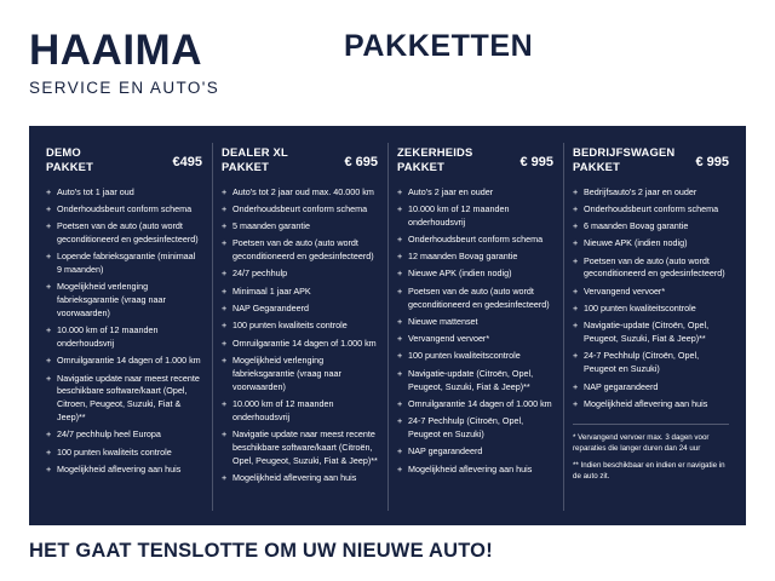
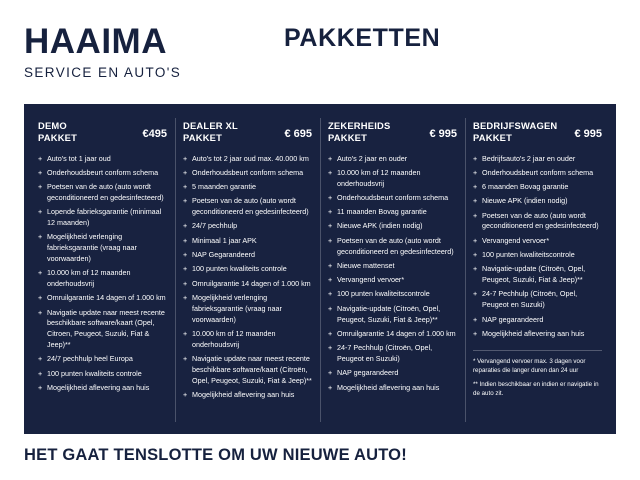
  HAAIMA
  SERVICE EN AUTO'S
  PAKKETTEN
  DEMO
  PAKKET
  €495
  Auto's tot 1 jaar oud
  Onderhoudsbeurt conform schema
  Poetsen van de auto (auto wordt geconditioneerd en gedesinfecteerd)
- Lopende fabrieksgarantie (minimaal 9 maanden)
+ Lopende fabrieksgarantie (minimaal 12 maanden)
  Mogelijkheid verlenging fabrieksgarantie (vraag naar voorwaarden)
  10.000 km of 12 maanden onderhoudsvrij
  Omruilgarantie 14 dagen of 1.000 km
  Navigatie update naar meest recente beschikbare software/kaart (Opel, Citroen, Peugeot, Suzuki, Fiat & Jeep)**
  24/7 pechhulp heel Europa
  100 punten kwaliteits controle
  Mogelijkheid aflevering aan huis
  DEALER XL
  PAKKET
  € 695
  Auto's tot 2 jaar oud max. 40.000 km
  Onderhoudsbeurt conform schema
  5 maanden garantie
  Poetsen van de auto (auto wordt geconditioneerd en gedesinfecteerd)
  24/7 pechhulp
  Minimaal 1 jaar APK
  NAP Gegarandeerd
  100 punten kwaliteits controle
  Omruilgarantie 14 dagen of 1.000 km
  Mogelijkheid verlenging fabrieksgarantie (vraag naar voorwaarden)
  10.000 km of 12 maanden onderhoudsvrij
  Navigatie update naar meest recente beschikbare software/kaart (Citroën, Opel, Peugeot, Suzuki, Fiat & Jeep)**
  Mogelijkheid aflevering aan huis
  ZEKERHEIDS
  PAKKET
  € 995
  Auto's 2 jaar en ouder
  10.000 km of 12 maanden onderhoudsvrij
  Onderhoudsbeurt conform schema
- 12 maanden Bovag garantie
+ 11 maanden Bovag garantie
  Nieuwe APK (indien nodig)
  Poetsen van de auto (auto wordt geconditioneerd en gedesinfecteerd)
  Nieuwe mattenset
  Vervangend vervoer*
  100 punten kwaliteitscontrole
  Navigatie-update (Citroën, Opel, Peugeot, Suzuki, Fiat & Jeep)**
  Omruilgarantie 14 dagen of 1.000 km
  24-7 Pechhulp (Citroën, Opel, Peugeot en Suzuki)
  NAP gegarandeerd
  Mogelijkheid aflevering aan huis
  BEDRIJFSWAGEN
  PAKKET
  € 995
  Bedrijfsauto's 2 jaar en ouder
  Onderhoudsbeurt conform schema
  6 maanden Bovag garantie
  Nieuwe APK (indien nodig)
  Poetsen van de auto (auto wordt geconditioneerd en gedesinfecteerd)
  Vervangend vervoer*
  100 punten kwaliteitscontrole
  Navigatie-update (Citroën, Opel, Peugeot, Suzuki, Fiat & Jeep)**
  24-7 Pechhulp (Citroën, Opel, Peugeot en Suzuki)
  NAP gegarandeerd
  Mogelijkheid aflevering aan huis
  HET GAAT TENSLOTTE OM UW NIEUWE AUTO!
